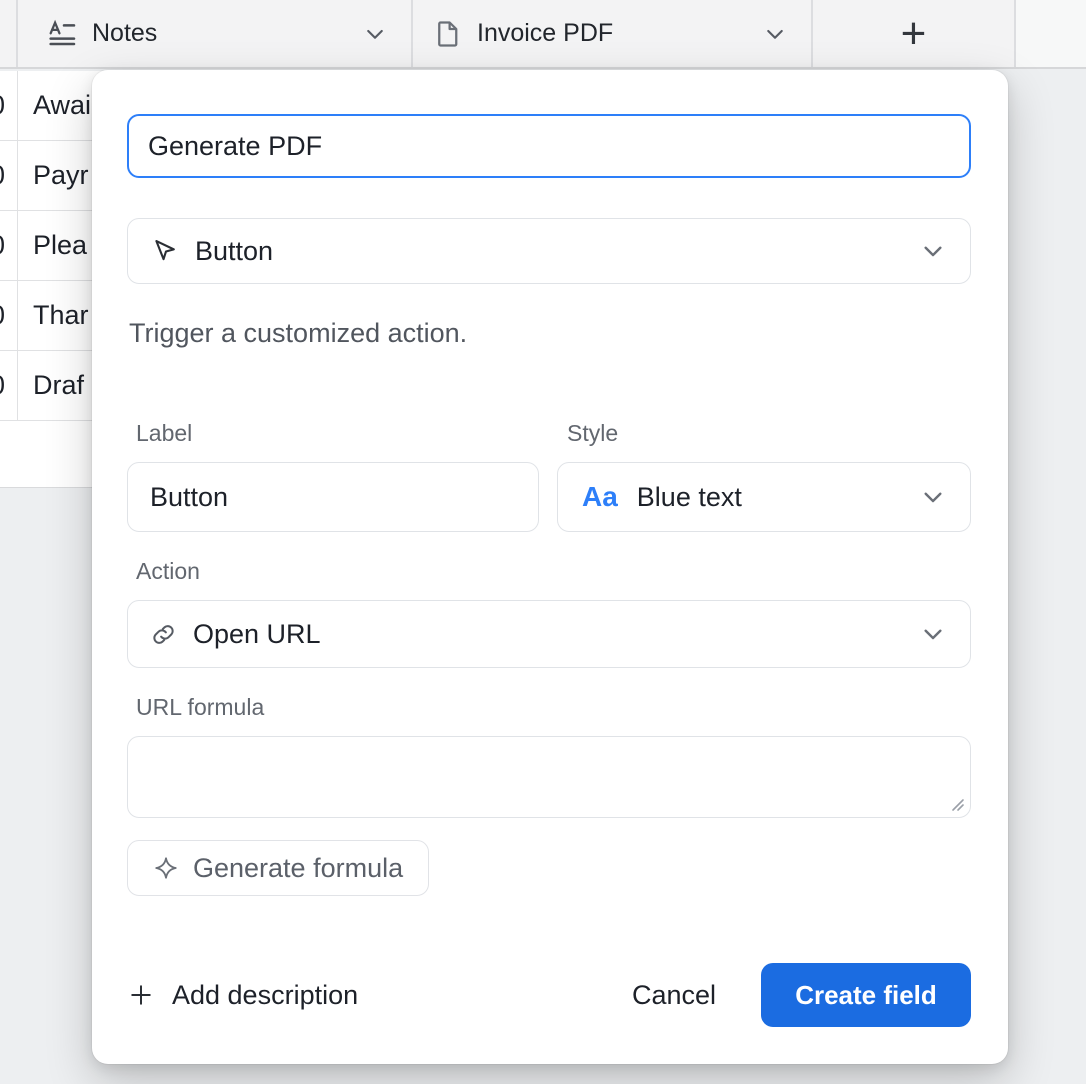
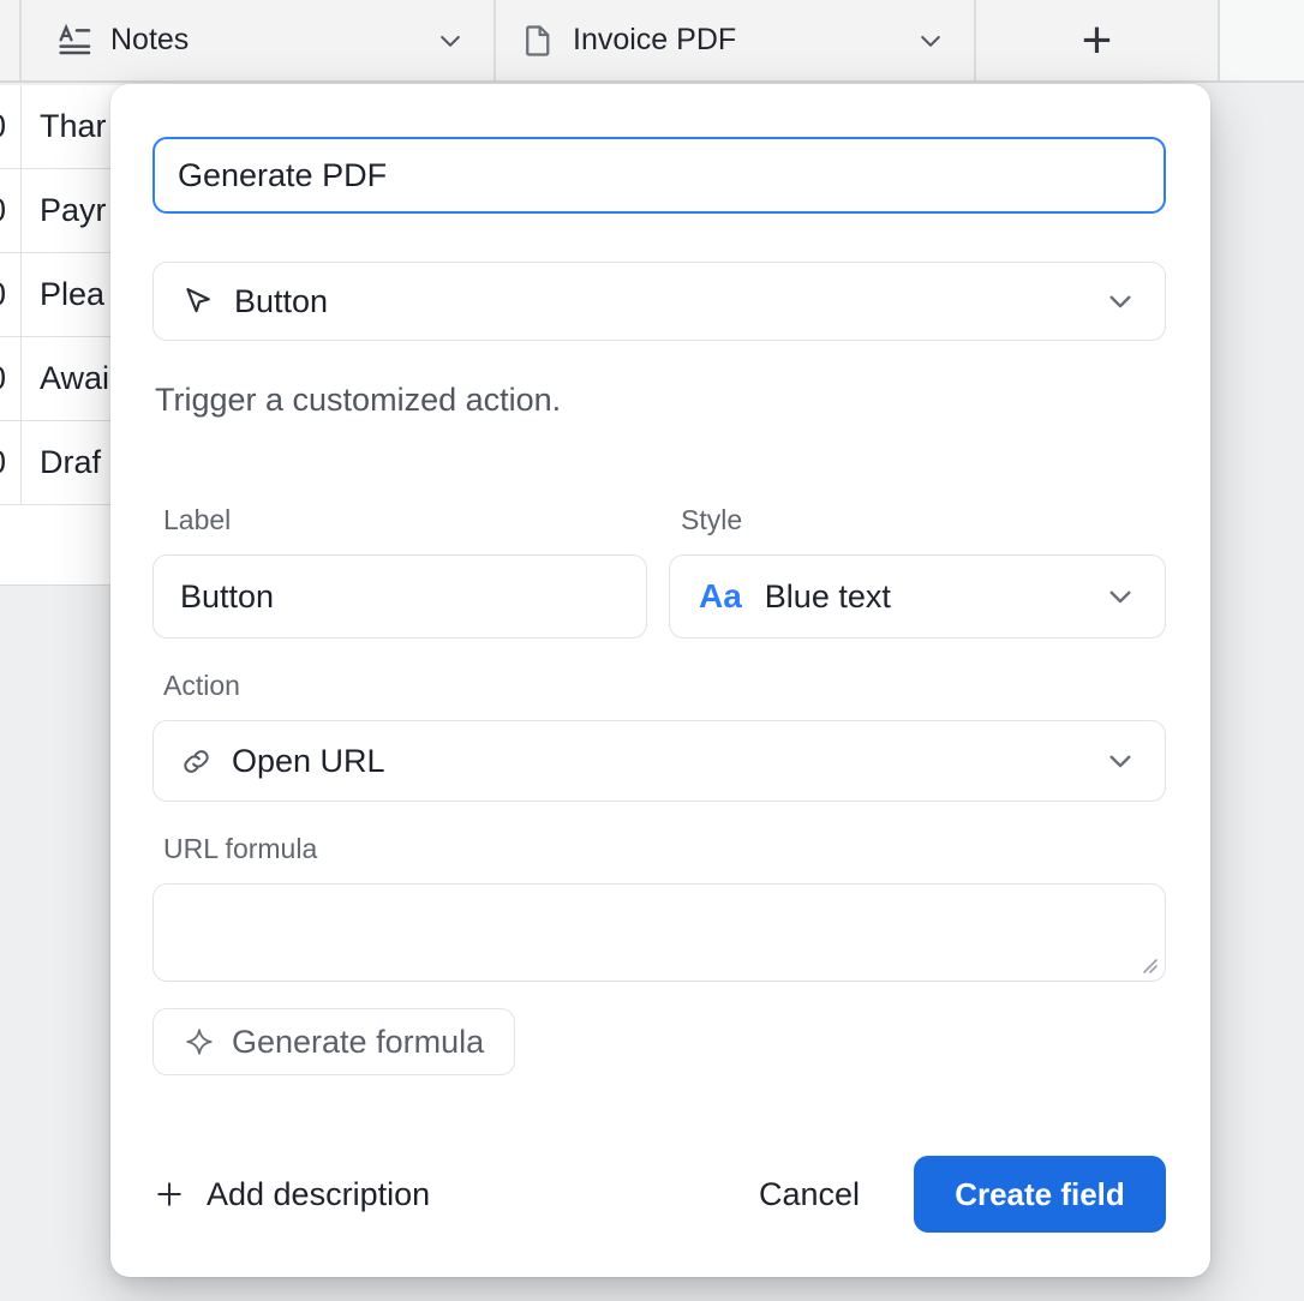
  Notes
  Invoice PDF
  +
- Awai
+ Thar
  Payr
  Plea
- Thar
+ Awai
  Draf
  Generate PDF
  Button
  Trigger a customized action.
  Label
  Style
  Button
  Aa
  Blue text
  Action
  Open URL
  URL formula
  Generate formula
  Add description
  Cancel
  Create field
